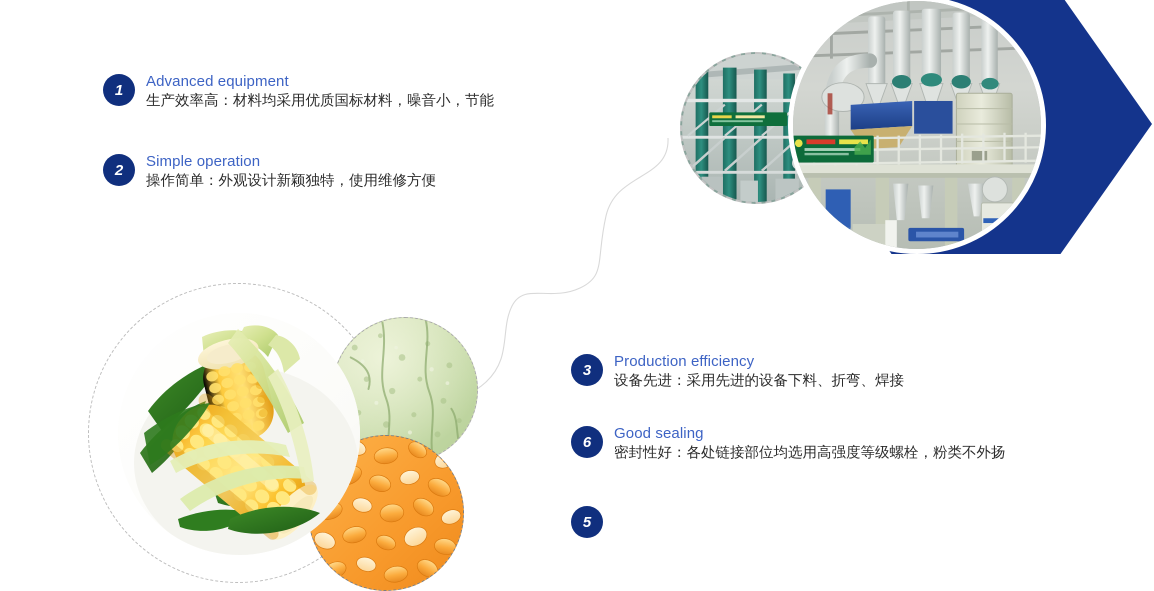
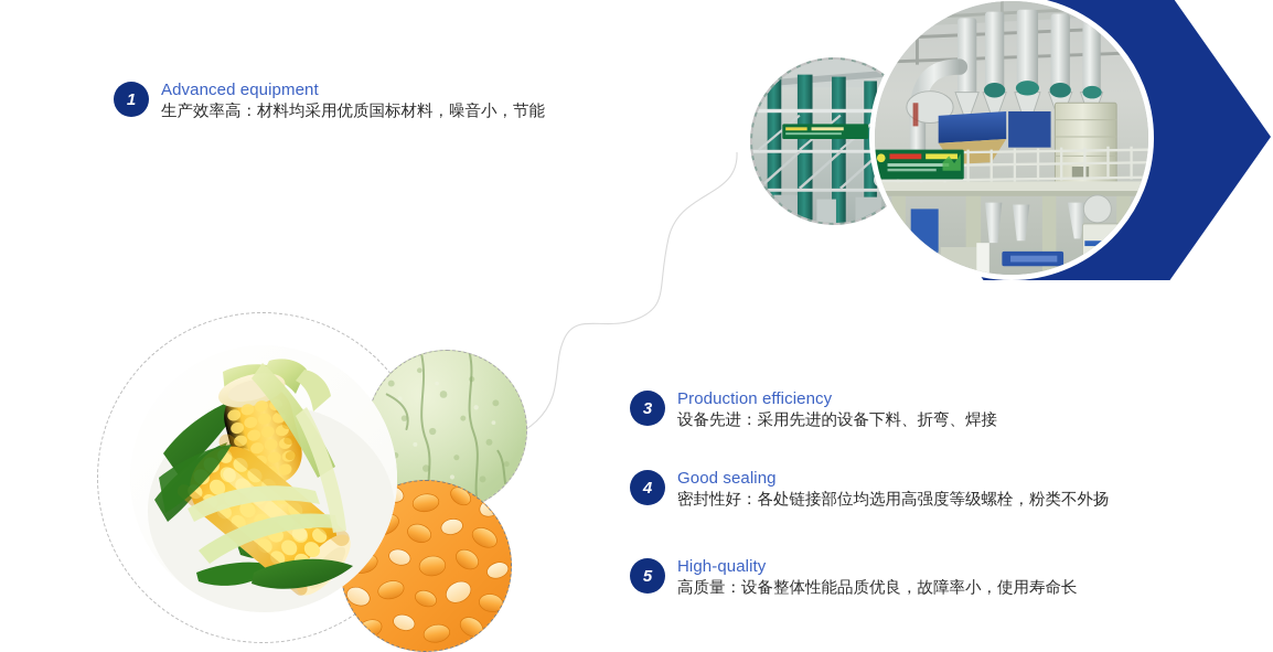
  1
  Advanced equipment
  生产效率高：材料均采用优质国标材料，噪音小，节能
- 2
- Simple operation
- 操作简单：外观设计新颖独特，使用维修方便
  3
  Production efficiency
  设备先进：采用先进的设备下料、折弯、焊接
- 6
+ 4
  Good sealing
  密封性好：各处链接部位均选用高强度等级螺栓，粉类不外扬
  5
+ High-quality
+ 高质量：设备整体性能品质优良，故障率小，使用寿命长
